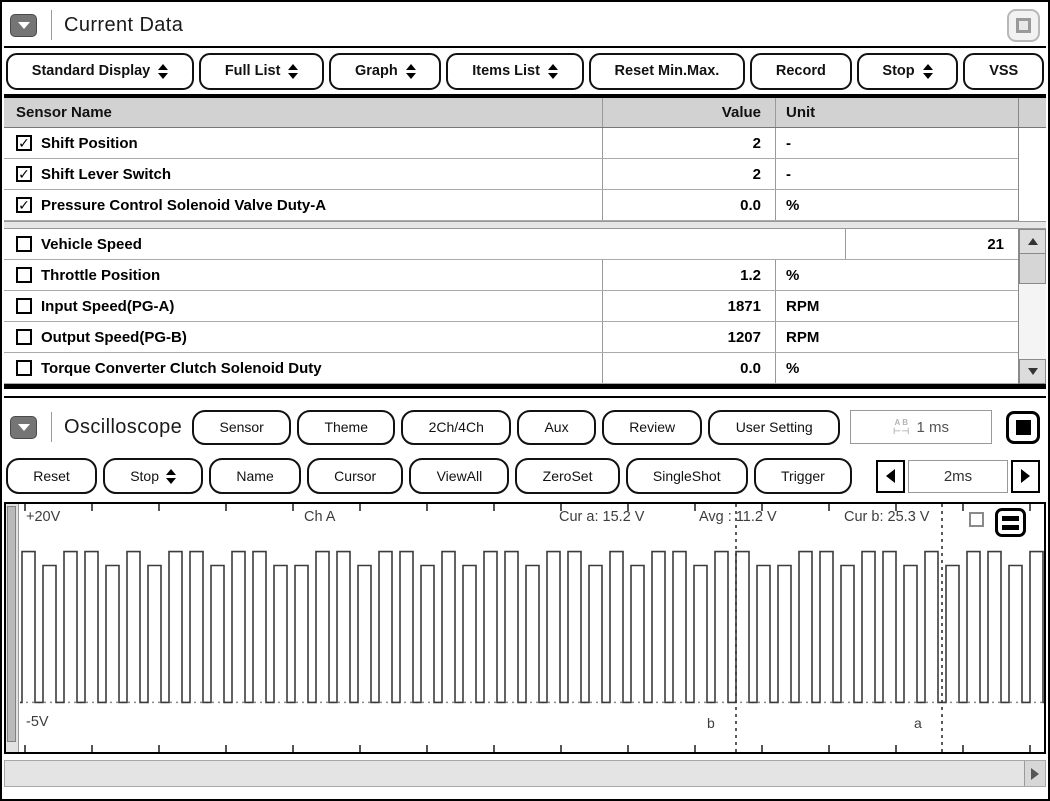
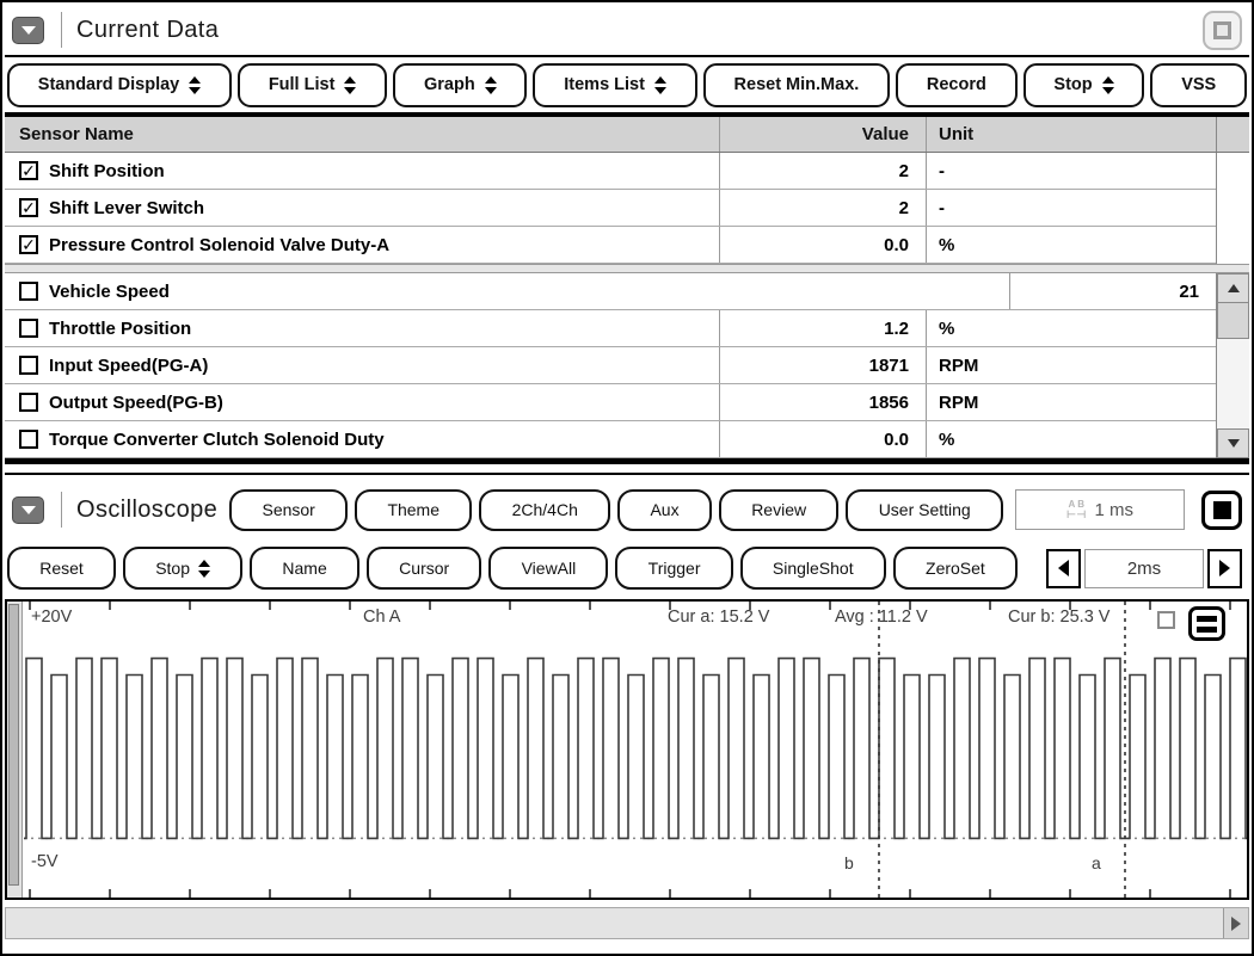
  Current Data
  Standard Display
  Full List
  Graph
  Items List
  Reset Min.Max.
  Record
  Stop
  VSS
  Sensor Name
  Value
  Unit
  ✓
  Shift Position
  2
  -
  ✓
  Shift Lever Switch
  2
  -
  ✓
  Pressure Control Solenoid Valve Duty-A
  0.0
  %
  Vehicle Speed
  21
  Throttle Position
  1.2
  %
  Input Speed(PG-A)
  1871
  RPM
  Output Speed(PG-B)
- 1207
+ 1856
  RPM
  Torque Converter Clutch Solenoid Duty
  0.0
  %
  Oscilloscope
  Sensor
  Theme
  2Ch/4Ch
  Aux
  Review
  User Setting
  1 ms
  Reset
  Stop
  Name
  Cursor
  ViewAll
- ZeroSet
+ Trigger
  SingleShot
- Trigger
+ ZeroSet
  2ms
  +20V
  Ch A
  -5V
  Cur a: 15.2 V
  Avg : 11.2 V
  Cur b: 25.3 V
  b
  a
